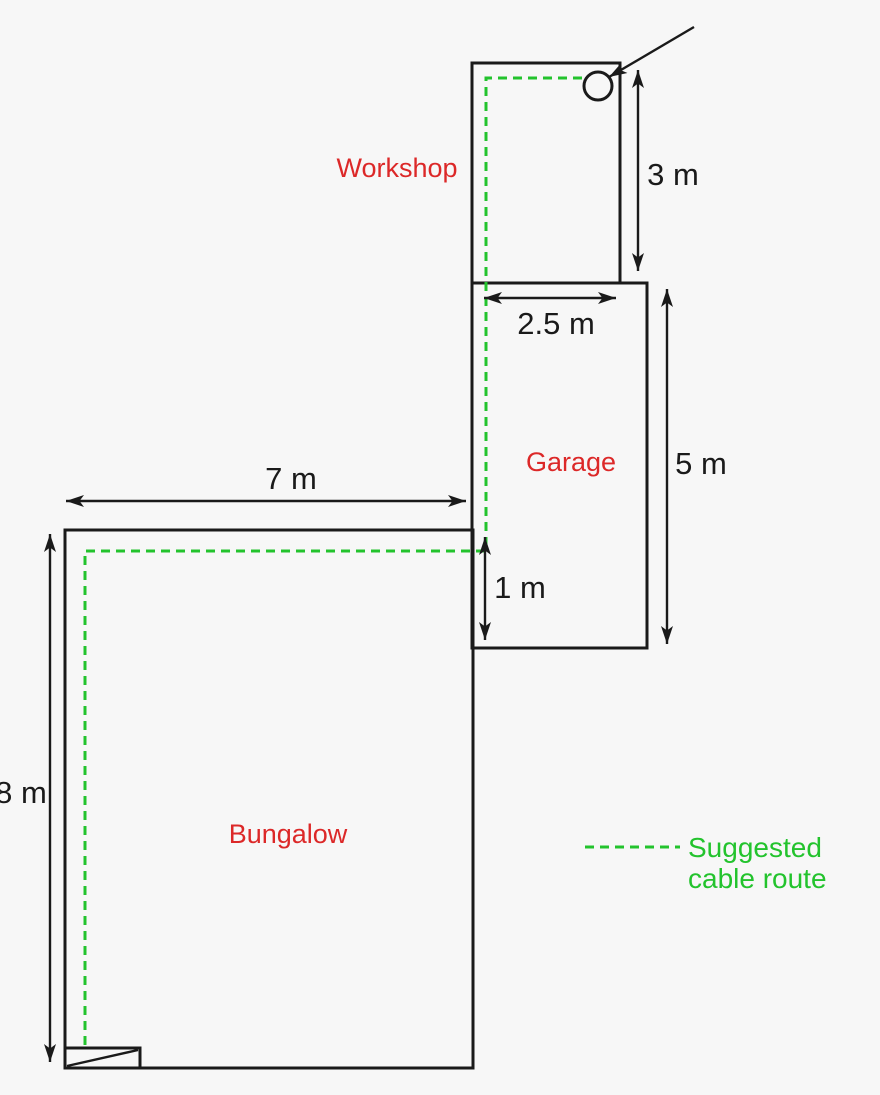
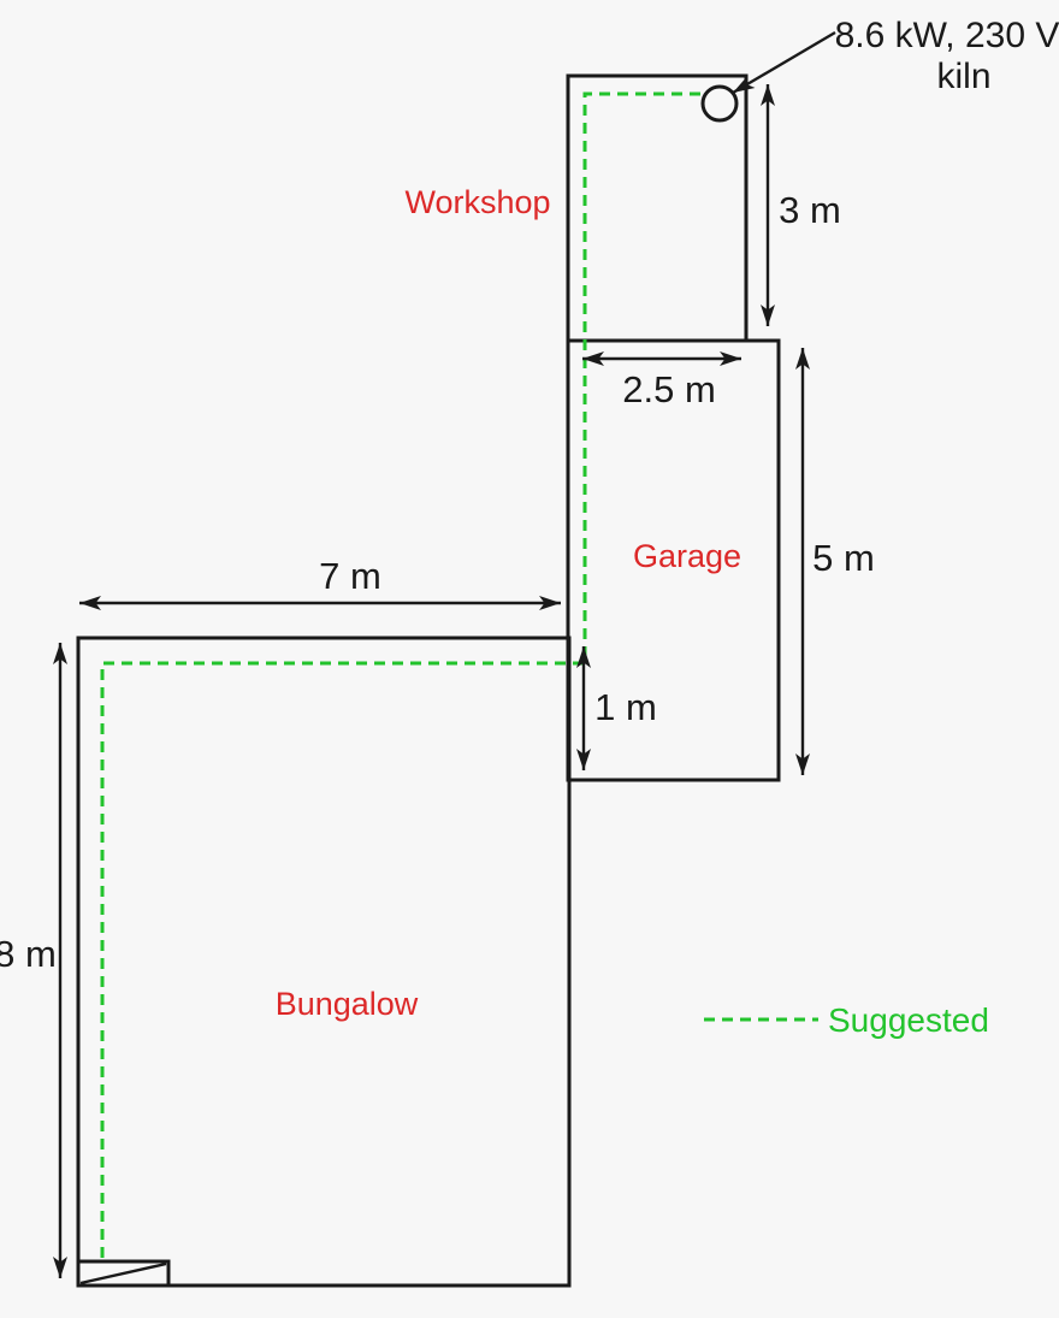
  7 m
  8 m
  3 m
  2.5 m
  5 m
  1 m
  Workshop
  Garage
  Bungalow
+ 8.6 kW, 230 V
+ kiln
  Suggested
- cable route
